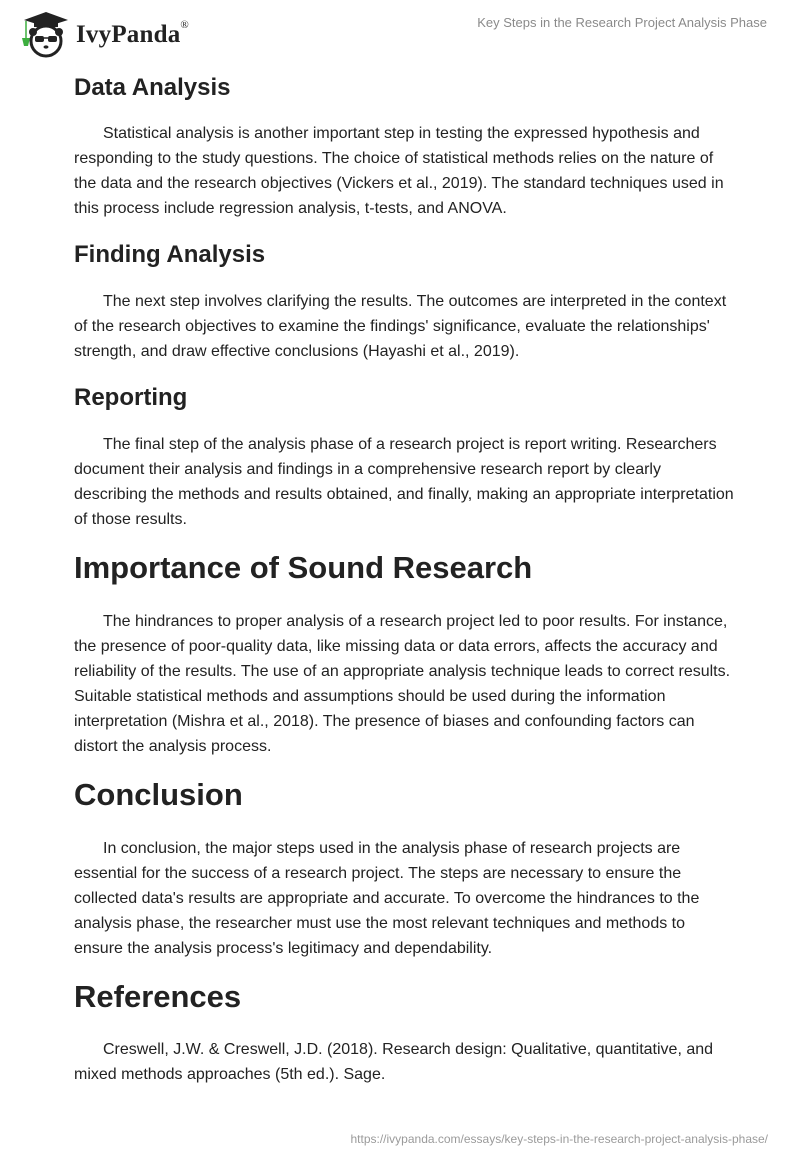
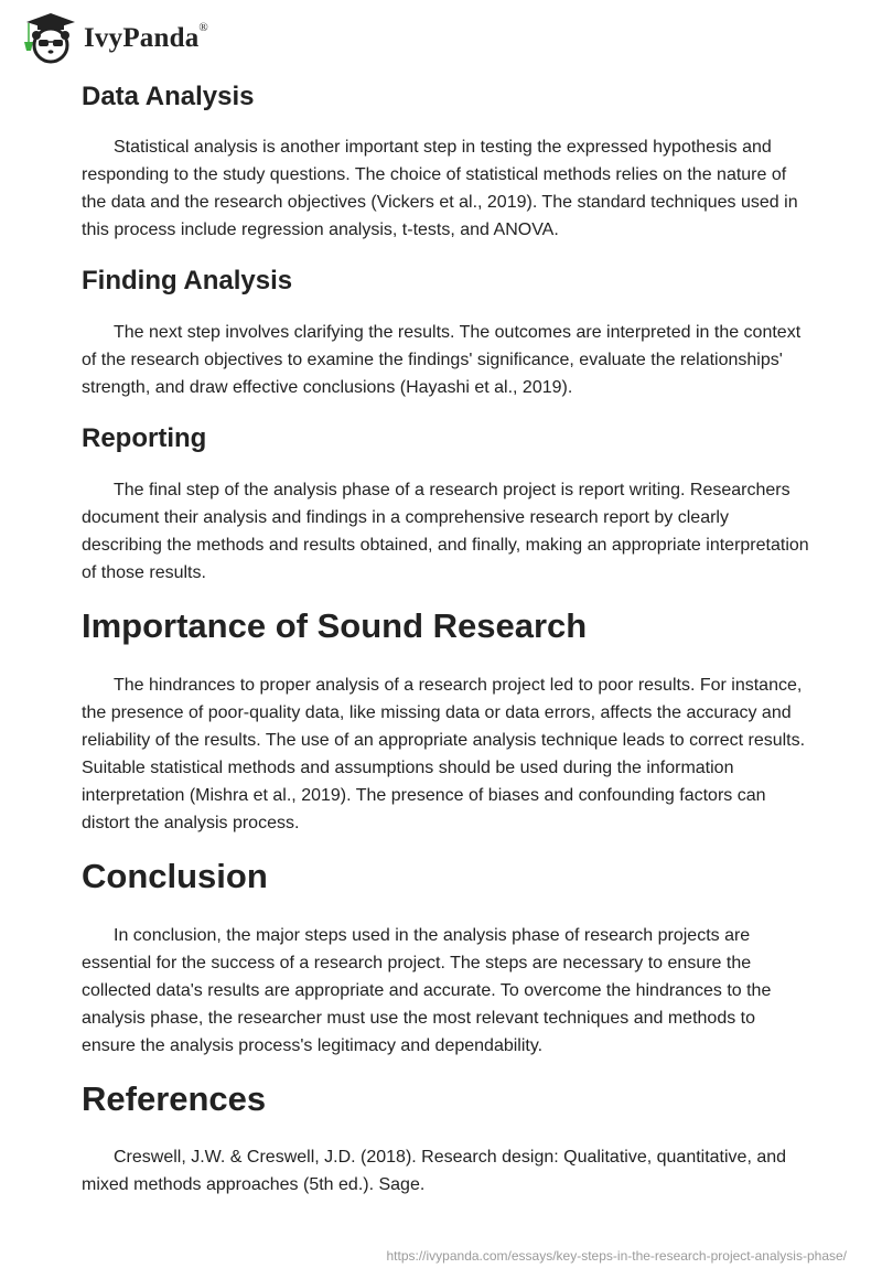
  IvyPanda®
- Key Steps in the Research Project Analysis Phase
  Data Analysis
  Statistical analysis is another important step in testing the expressed hypothesis and responding to the study questions. The choice of statistical methods relies on the nature of the data and the research objectives (Vickers et al., 2019). The standard techniques used in this process include regression analysis, t-tests, and ANOVA.
  Finding Analysis
  The next step involves clarifying the results. The outcomes are interpreted in the context of the research objectives to examine the findings' significance, evaluate the relationships' strength, and draw effective conclusions (Hayashi et al., 2019).
  Reporting
  The final step of the analysis phase of a research project is report writing. Researchers document their analysis and findings in a comprehensive research report by clearly describing the methods and results obtained, and finally, making an appropriate interpretation of those results.
  Importance of Sound Research
- The hindrances to proper analysis of a research project led to poor results. For instance, the presence of poor-quality data, like missing data or data errors, affects the accuracy and reliability of the results. The use of an appropriate analysis technique leads to correct results. Suitable statistical methods and assumptions should be used during the information interpretation (Mishra et al., 2018). The presence of biases and confounding factors can distort the analysis process.
+ The hindrances to proper analysis of a research project led to poor results. For instance, the presence of poor-quality data, like missing data or data errors, affects the accuracy and reliability of the results. The use of an appropriate analysis technique leads to correct results. Suitable statistical methods and assumptions should be used during the information interpretation (Mishra et al., 2019). The presence of biases and confounding factors can distort the analysis process.
  Conclusion
  In conclusion, the major steps used in the analysis phase of research projects are essential for the success of a research project. The steps are necessary to ensure the collected data's results are appropriate and accurate. To overcome the hindrances to the analysis phase, the researcher must use the most relevant techniques and methods to ensure the analysis process's legitimacy and dependability.
  References
  Creswell, J.W. & Creswell, J.D. (2018). Research design: Qualitative, quantitative, and mixed methods approaches (5th ed.). Sage.
  https://ivypanda.com/essays/key-steps-in-the-research-project-analysis-phase/
